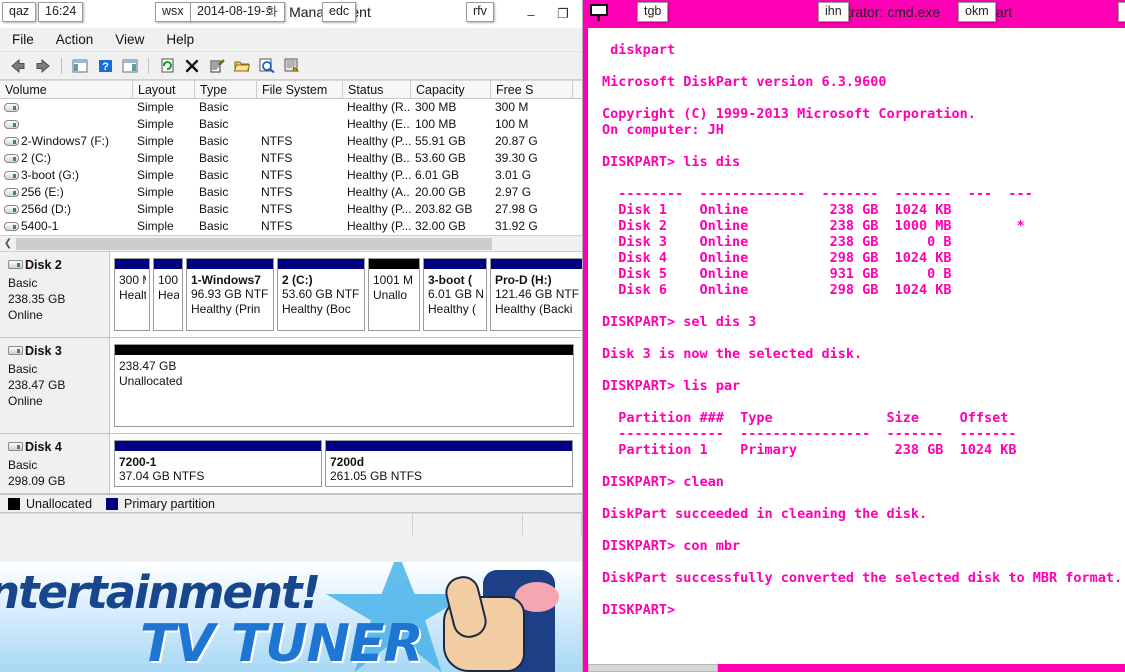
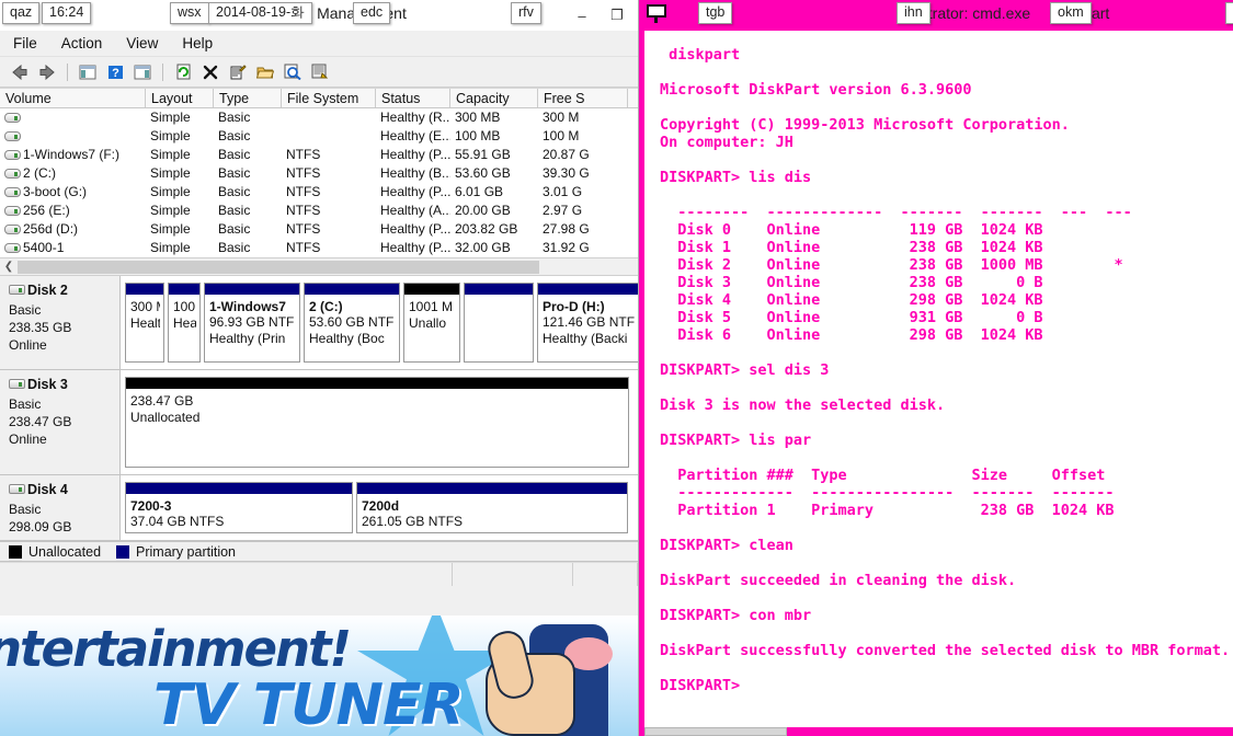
  –
  ❐
  File
  Action
  View
  Help
  ?
  Volume
  Layout
  Type
  File System
  Status
  Capacity
  Free S
  Simple
  Basic
  Healthy (R..
  300 MB
  300 M
  Simple
  Basic
  Healthy (E..
  100 MB
  100 M
- 2-Windows7 (F:)
+ 1-Windows7 (F:)
  Simple
  Basic
  NTFS
  Healthy (P...
  55.91 GB
  20.87 G
  2 (C:)
  Simple
  Basic
  NTFS
  Healthy (B..
  53.60 GB
  39.30 G
  3-boot (G:)
  Simple
  Basic
  NTFS
  Healthy (P...
  6.01 GB
  3.01 G
  256 (E:)
  Simple
  Basic
  NTFS
  Healthy (A..
  20.00 GB
  2.97 G
  256d (D:)
  Simple
  Basic
  NTFS
  Healthy (P...
  203.82 GB
  27.98 G
  5400-1
  Simple
  Basic
  NTFS
  Healthy (P...
  32.00 GB
  31.92 G
  ❮
  Disk 2
  Basic
  238.35 GB
  Online
  300
  Healt
  100
  Hea
  1-Windows7
  96.93 GB NTF
  Healthy (Prin
  2 (C:)
  53.60 GB NTF
  Healthy (Boc
  1001 M
  Unallo
- 3-boot (
- 6.01 GB N
- Healthy (
  Pro-D (H:)
  121.46 GB NTF
  Healthy (Backi
  Disk 3
  Basic
  238.47 GB
  Online
  238.47 GB
  Unallocated
  Disk 4
  Basic
  298.09 GB
- 7200-1
+ 7200-3
  37.04 GB NTFS
  7200d
  261.05 GB NTFS
  Unallocated
  Primary partition
  ntertainment!
  TV TUNER
  trator: cmd.exe art
  diskpart
  Microsoft DiskPart version 6.3.9600
  Copyright (C) 1999-2013 Microsoft Corporation.
  On computer: JH
  DISKPART> lis dis
  -------- ------------- ------- ------- --- ---
+ Disk 0 Online 119 GB 1024 KB
  Disk 1 Online 238 GB 1024 KB
  Disk 2 Online 238 GB 1000 MB *
  Disk 3 Online 238 GB 0 B
  Disk 4 Online 298 GB 1024 KB
  Disk 5 Online 931 GB 0 B
  Disk 6 Online 298 GB 1024 KB
  DISKPART> sel dis 3
  Disk 3 is now the selected disk.
  DISKPART> lis par
  Partition ### Type Size Offset
  ------------- ---------------- ------- -------
  Partition 1 Primary 238 GB 1024 KB
  DISKPART> clean
  DiskPart succeeded in cleaning the disk.
  DISKPART> con mbr
  DiskPart successfully converted the selected disk to MBR format.
  DISKPART>
  qaz
  16:24
  wsx
  2014-08-19-화
  edc
  rfv
  tgb
  ihn
  okm
